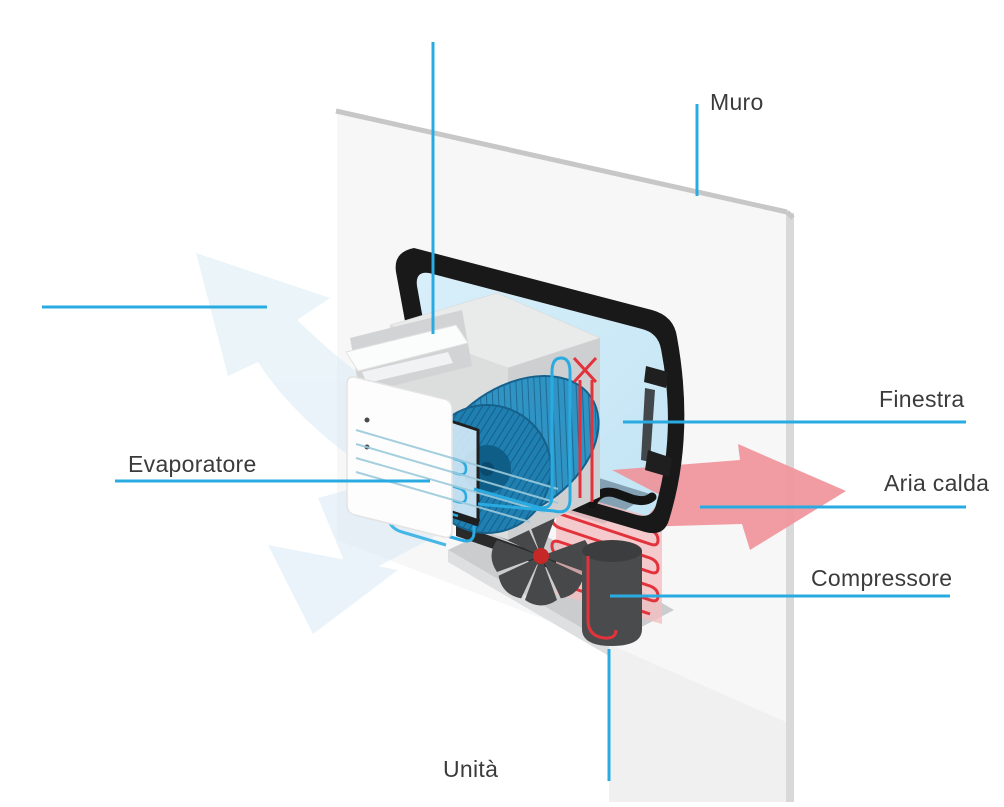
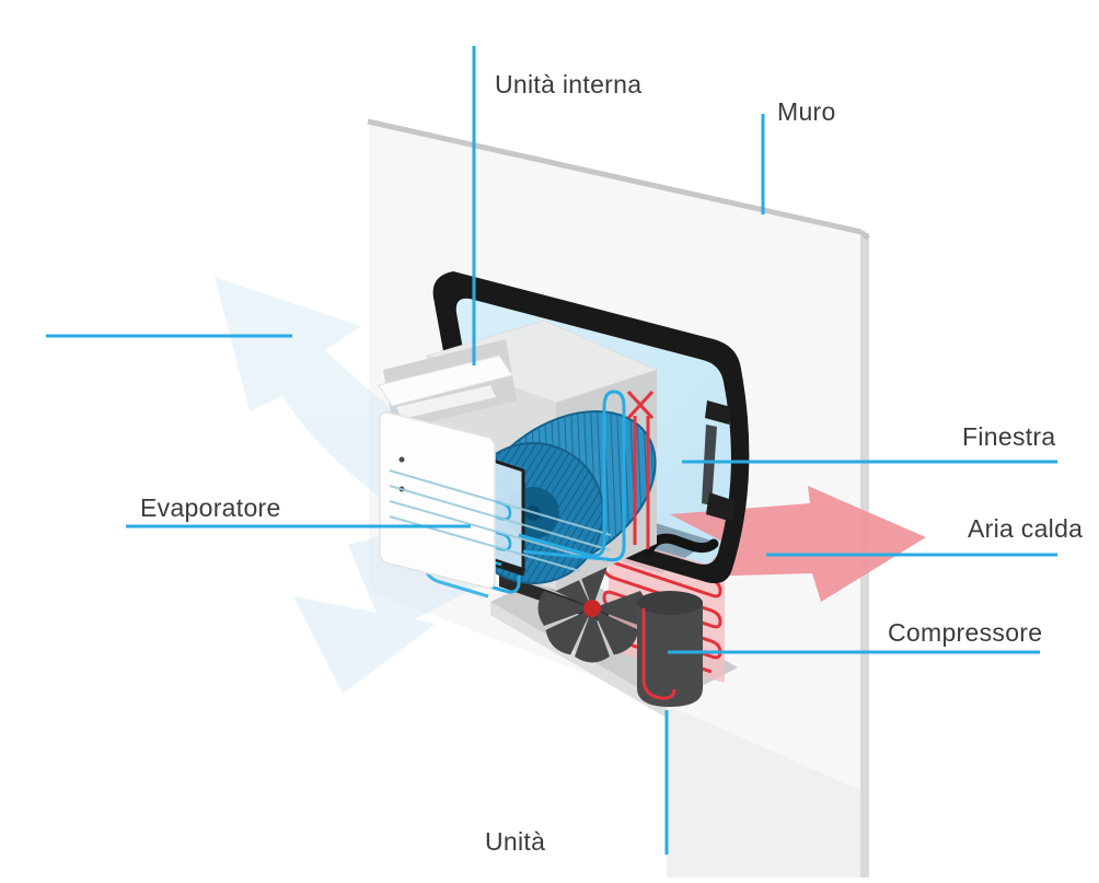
+ Unità interna
  Muro
  Evaporatore
  Finestra
  Aria calda
  Compressore
  Unità
